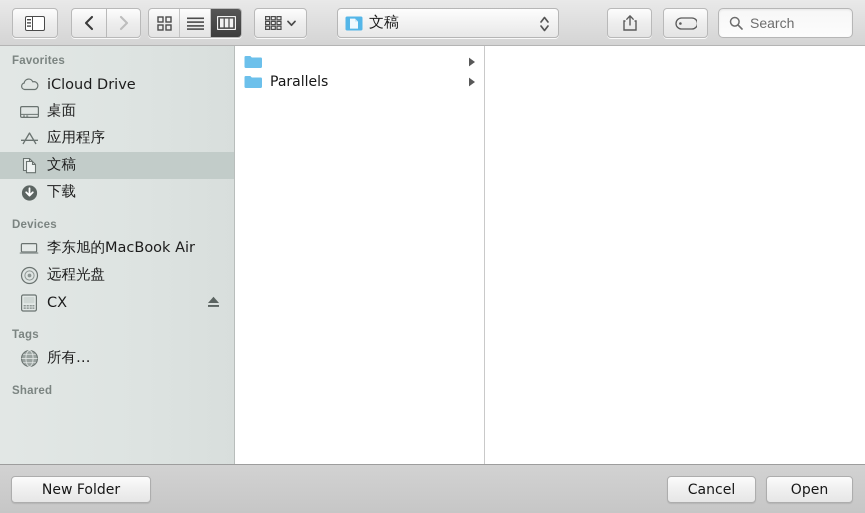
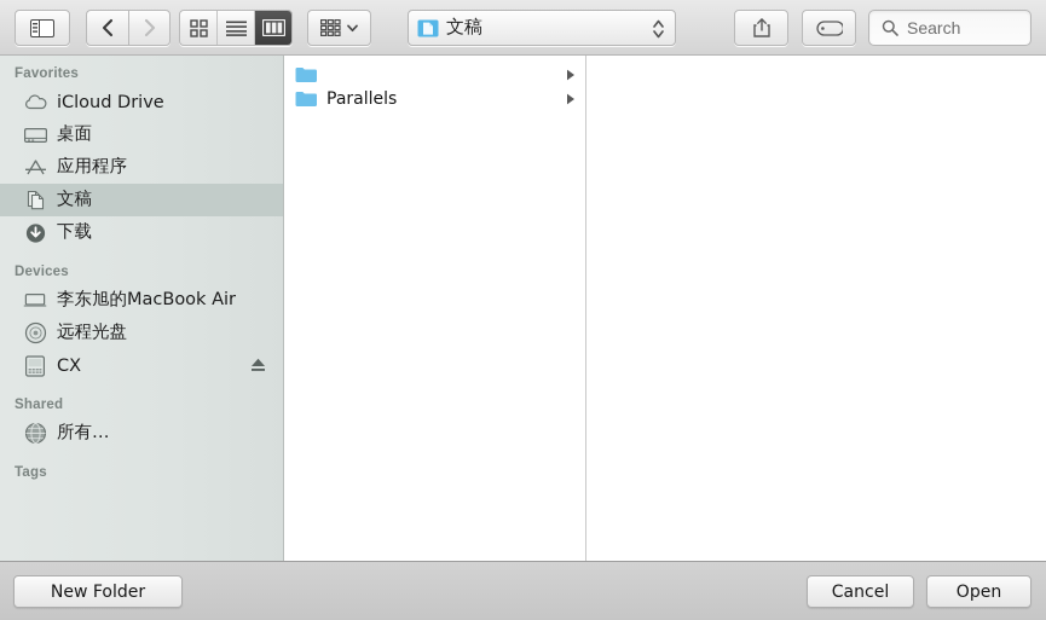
  文稿
  Search
  Favorites
  iCloud Drive
  桌面
  应用程序
  文稿
  下载
  Devices
  李东旭的MacBook Air
  远程光盘
  CX
- Tags
+ Shared
  所有…
- Shared
+ Tags
  Parallels
  New Folder
  Cancel
  Open
